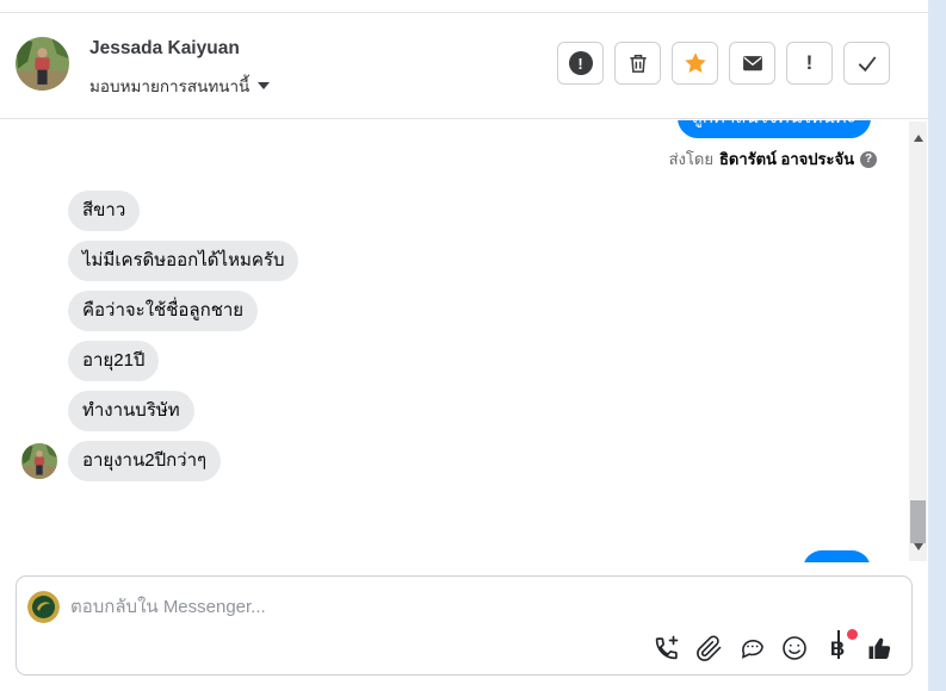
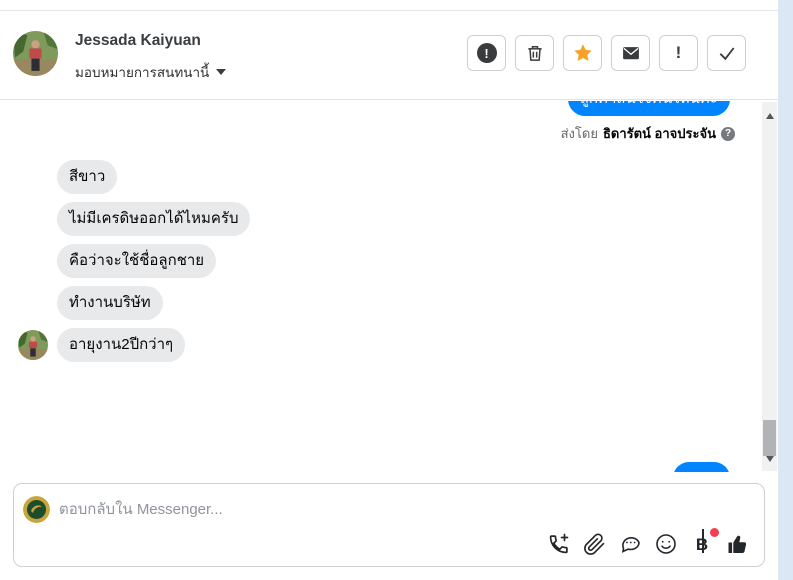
  Jessada Kaiyuan
  มอบหมายการสนทนานี้
  !
  !
  ส่งโดย
  ธิดารัตน์ อาจประจัน
  ?
  สีขาว
  ไม่มีเครดิษออกได้ไหมครับ
  คือว่าจะใช้ชื่อลูกชาย
- อายุ21ปี
  ทำงานบริษัท
  อายุงาน2ปีกว่าๆ
  ตอบกลับใน Messenger...
